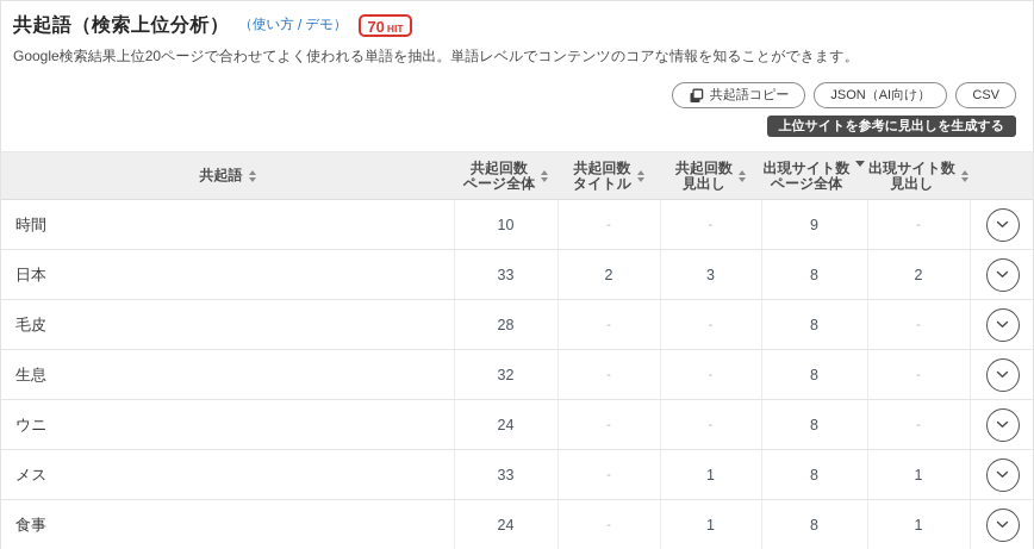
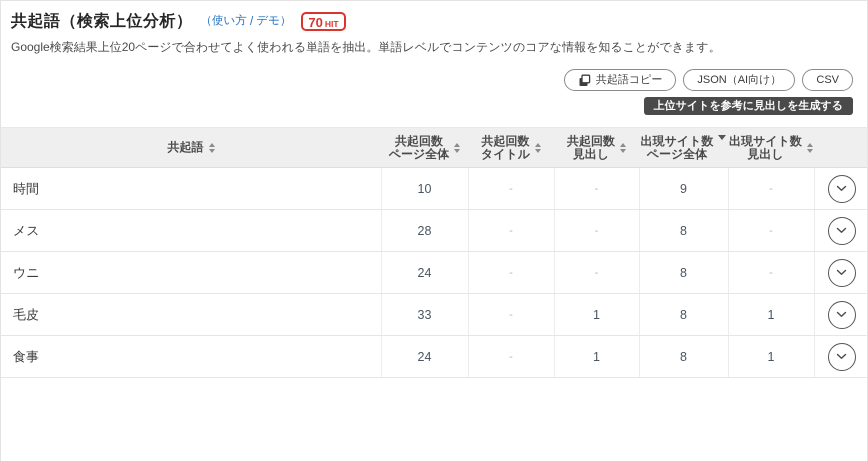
  共起語（検索上位分析）
  （
  使い方
  /
  デモ
  ）
  70
  HIT
  Google検索結果上位20ページで合わせてよく使われる単語を抽出。単語レベルでコンテンツのコアな情報を知ることができます。
  共起語コピー
  JSON（AI向け）
  CSV
  上位サイトを参考に見出しを生成する
  共起語	共起回数ページ全体	共起回数タイトル	共起回数見出し	出現サイト数ページ全体	出現サイト数見出し
  時間	10	-	-	9	-
- 日本	33	2	3	8	2
- 毛皮	28	-	-	8	-
+ メス	28	-	-	8	-
- 生息	32	-	-	8	-
  ウニ	24	-	-	8	-
- メス	33	-	1	8	1
+ 毛皮	33	-	1	8	1
  食事	24	-	1	8	1
